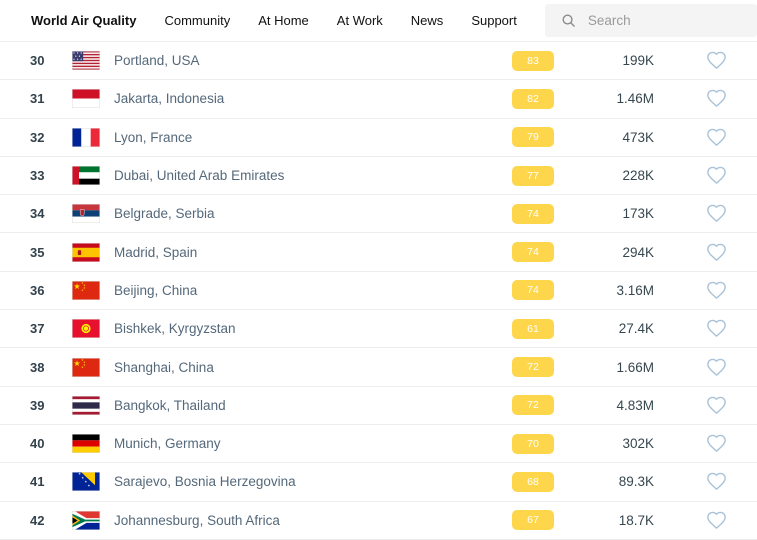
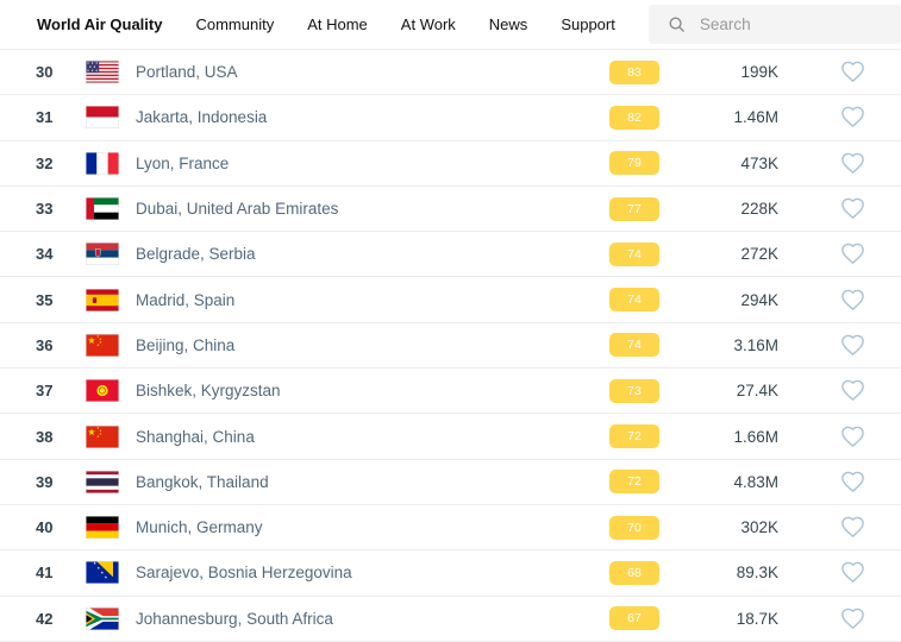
  World Air Quality
  Community
  At Home
  At Work
  News
  Support
  Search
  30
  Portland, USA
  83
  199K
  31
  Jakarta, Indonesia
  82
  1.46M
  32
  Lyon, France
  79
  473K
  33
  Dubai, United Arab Emirates
  77
  228K
  34
  Belgrade, Serbia
  74
- 173K
+ 272K
  35
  Madrid, Spain
  74
  294K
  36
  Beijing, China
  74
  3.16M
  37
  Bishkek, Kyrgyzstan
- 61
+ 73
  27.4K
  38
  Shanghai, China
  72
  1.66M
  39
  Bangkok, Thailand
  72
  4.83M
  40
  Munich, Germany
  70
  302K
  41
  Sarajevo, Bosnia Herzegovina
  68
  89.3K
  42
  Johannesburg, South Africa
  67
  18.7K
